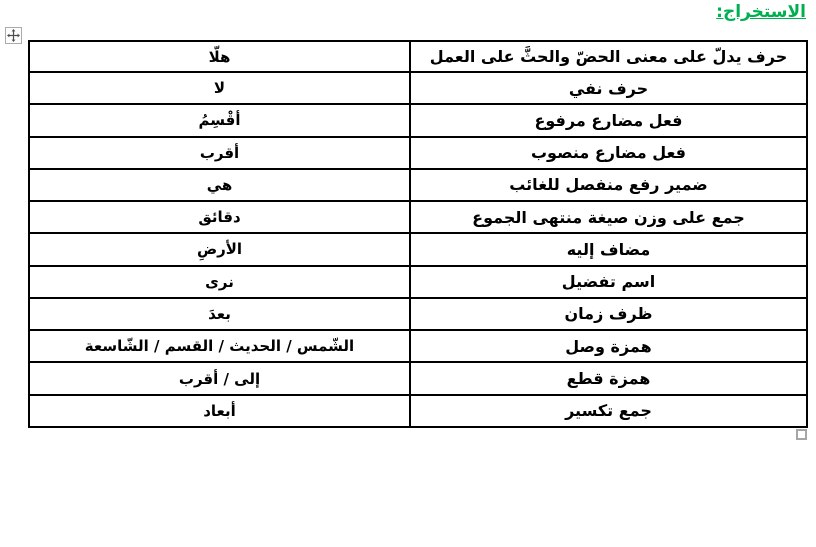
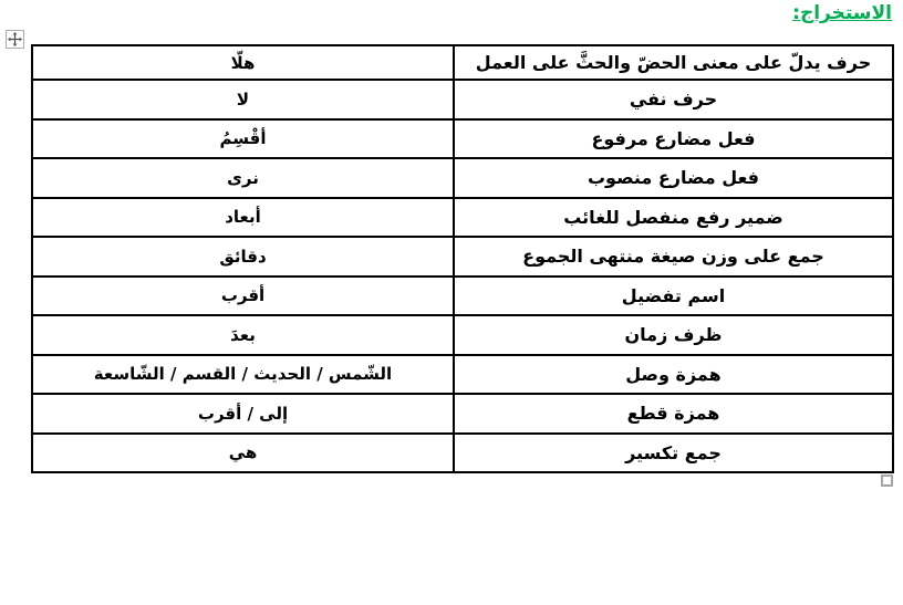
  الاستخراج:
  حرف يدلّ على معنى الحضّ والحثَّ على العمل	هلّا
  حرف نفي	لا
  فعل مضارع مرفوع	أقْسِمُ
- فعل مضارع منصوب	أقرب
+ فعل مضارع منصوب	نرى
- ضمير رفع منفصل للغائب	هي
+ ضمير رفع منفصل للغائب	أبعاد
  جمع على وزن صيغة منتهى الجموع	دقائق
- مضاف إليه	الأرضِ
- اسم تفضيل	نرى
+ اسم تفضيل	أقرب
  ظرف زمان	بعدَ
  همزة وصل	الشّمس / الحديث / القسم / الشّاسعة
  همزة قطع	إلى / أقرب
- جمع تكسير	أبعاد
+ جمع تكسير	هي
